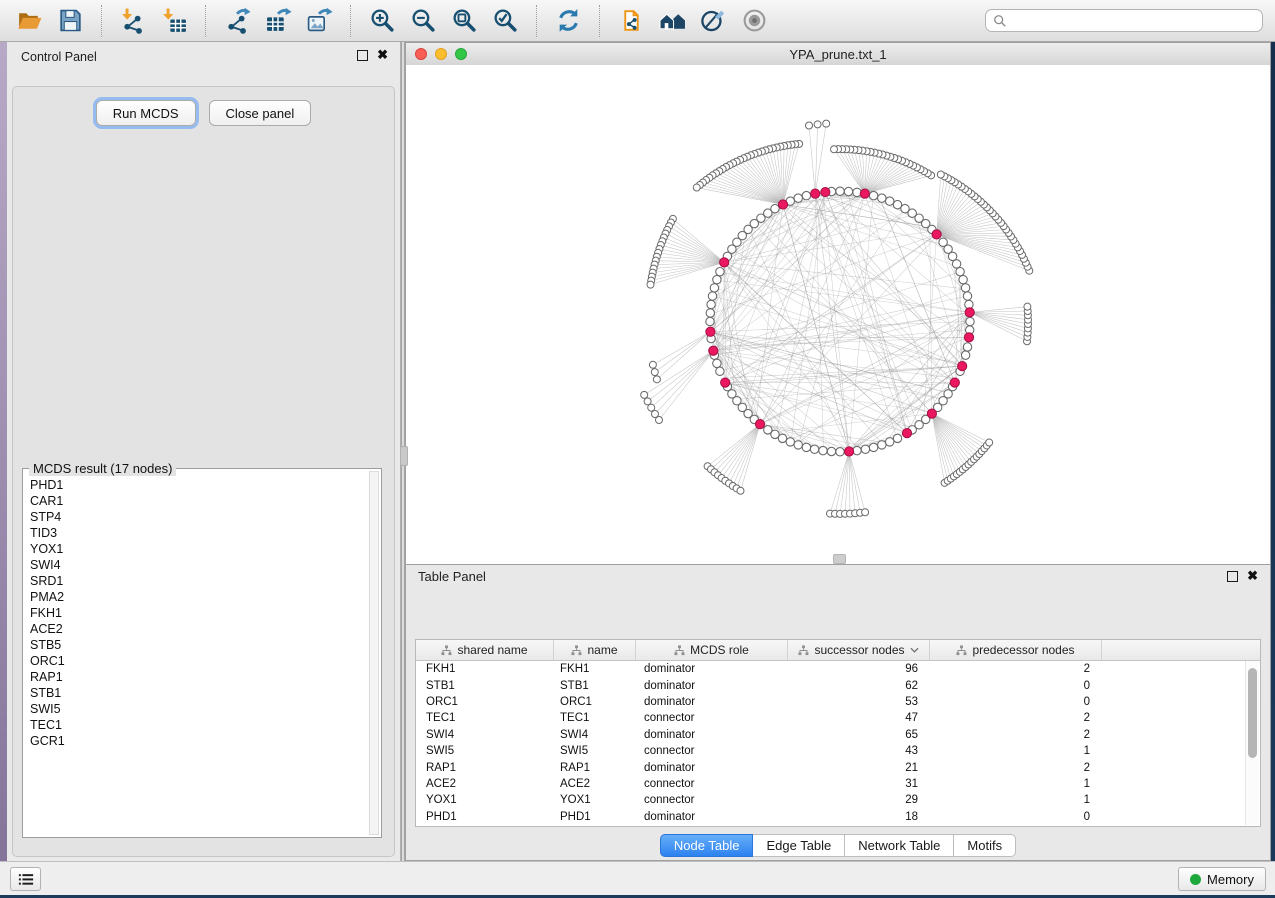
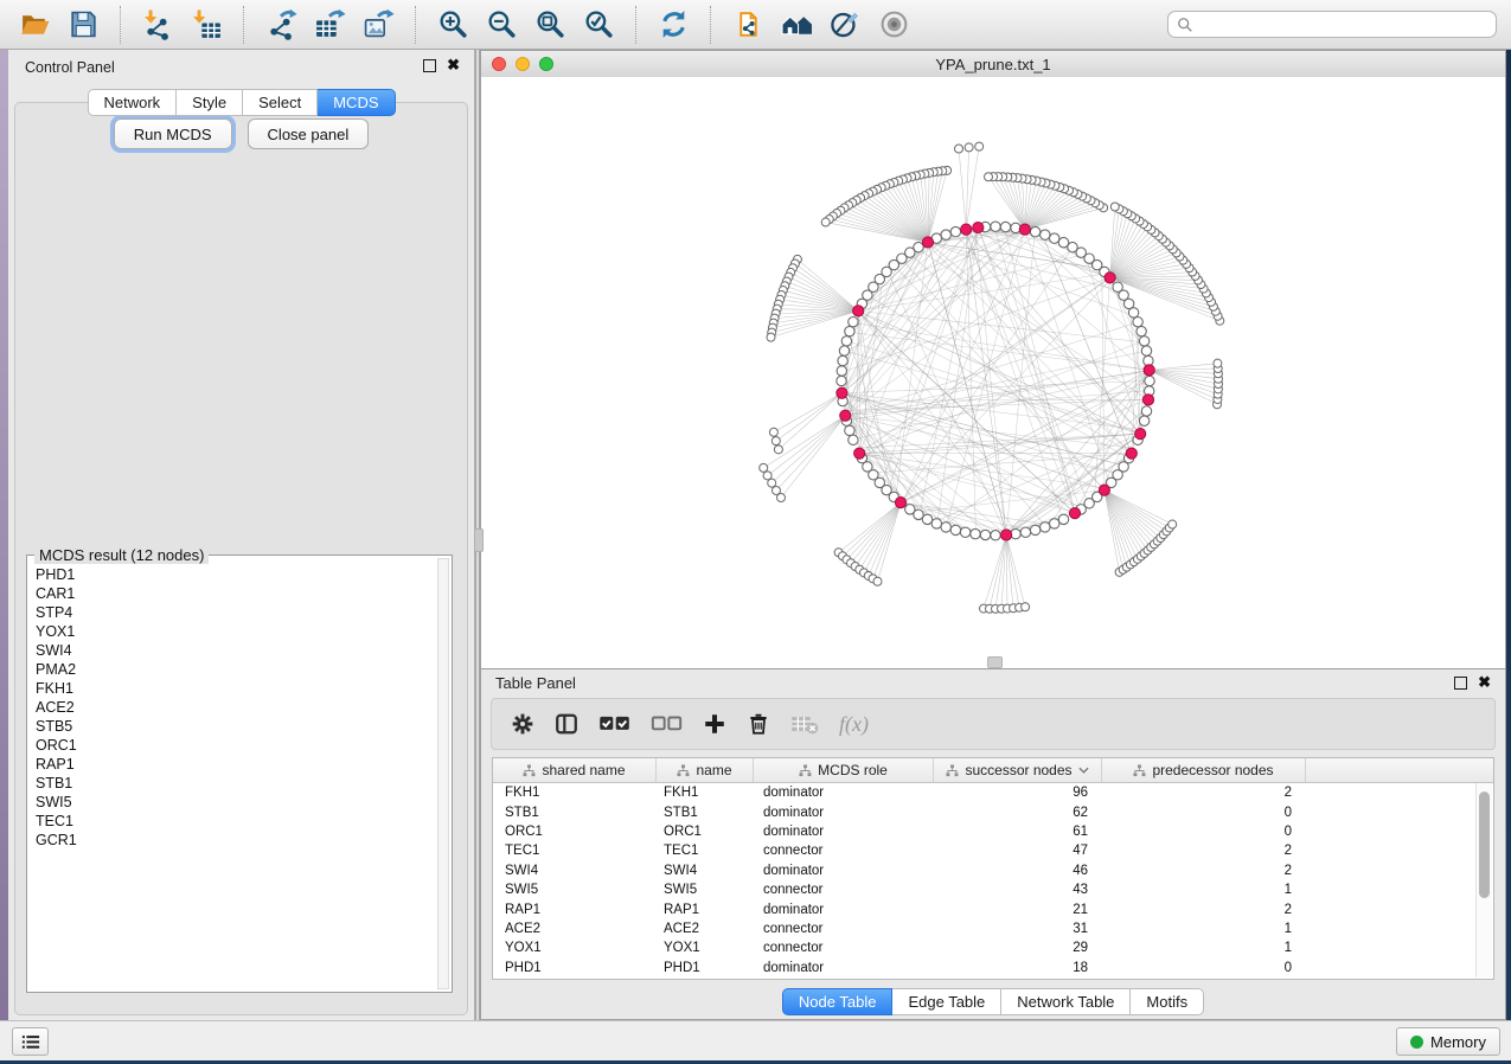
  Control Panel
  ✖
+ Network
+ Style
+ Select
+ MCDS
  Run MCDS
  Close panel
- MCDS result (17 nodes)
+ MCDS result (12 nodes)
  PHD1
  CAR1
  STP4
- TID3
  YOX1
  SWI4
- SRD1
  PMA2
  FKH1
  ACE2
  STB5
  ORC1
  RAP1
  STB1
  SWI5
  TEC1
  GCR1
  YPA_prune.txt_1
  Table Panel
  ✖
+ f(x)
  shared name
  name
  MCDS role
  successor nodes
  predecessor nodes
  FKH1
  FKH1
  dominator
  96
  2
  STB1
  STB1
  dominator
  62
  0
  ORC1
  ORC1
  dominator
- 53
+ 61
  0
  TEC1
  TEC1
  connector
  47
  2
  SWI4
  SWI4
  dominator
- 65
+ 46
  2
  SWI5
  SWI5
  connector
  43
  1
  RAP1
  RAP1
  dominator
  21
  2
  ACE2
  ACE2
  connector
  31
  1
  YOX1
  YOX1
  connector
  29
  1
  PHD1
  PHD1
  dominator
  18
  0
  Node Table
  Edge Table
  Network Table
  Motifs
  Memory
